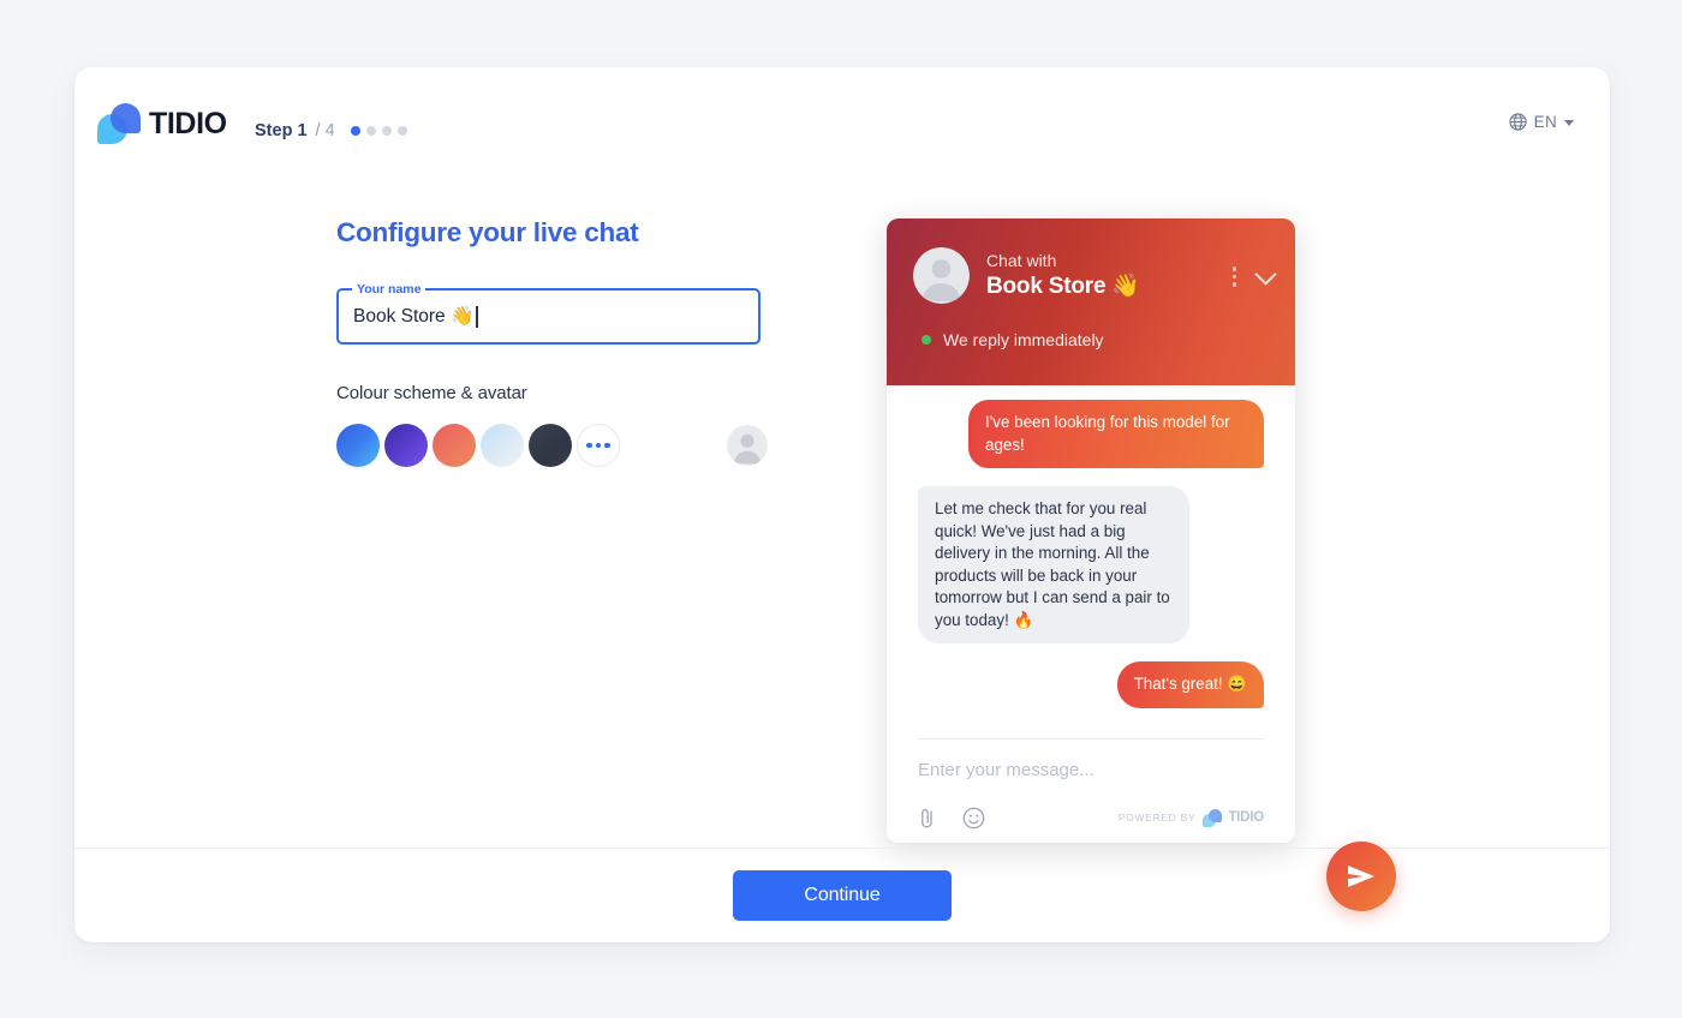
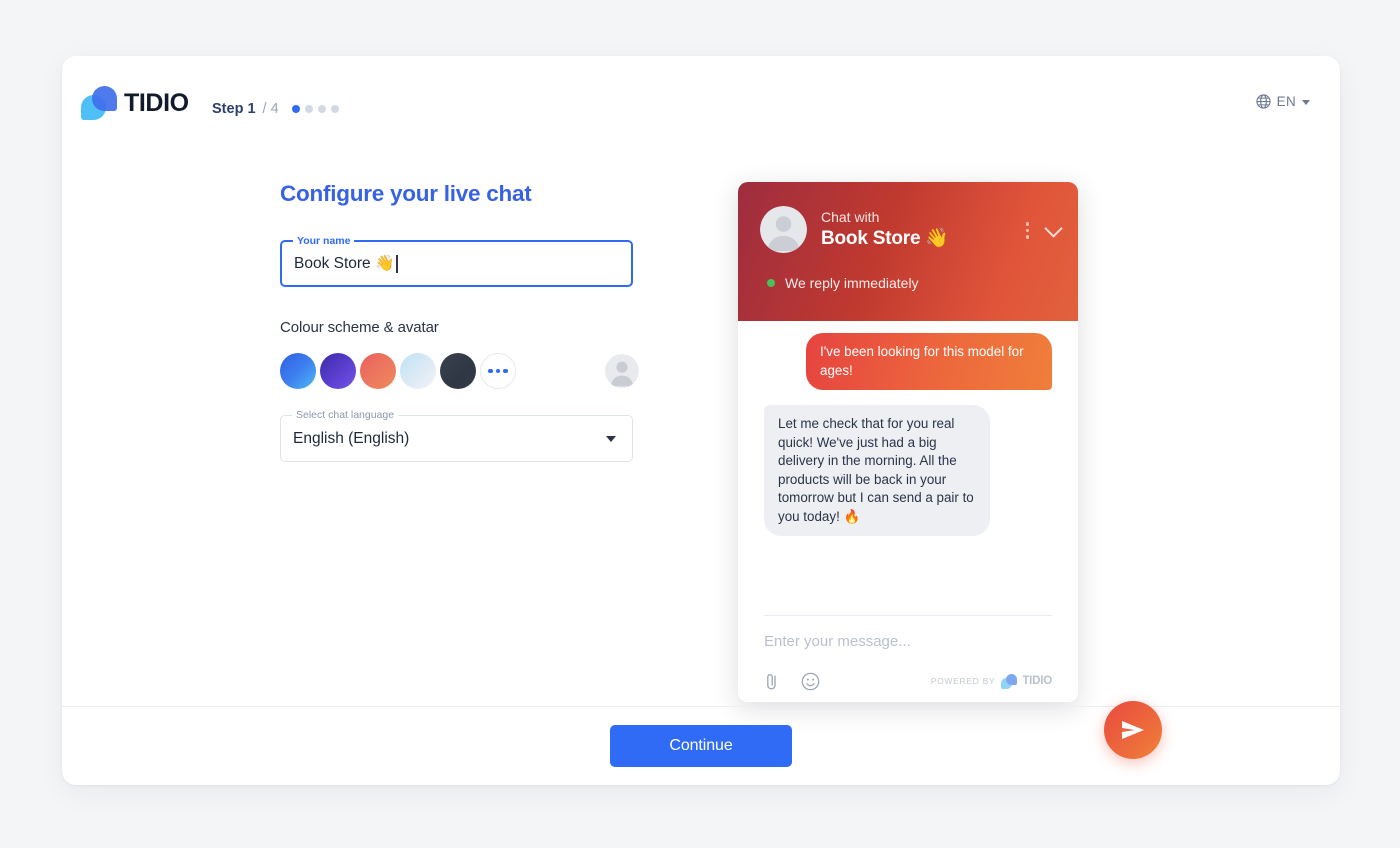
  TIDIO
  Step 1
  / 4
  EN
  Configure your live chat
  Your name
  Book Store 👋
  Colour scheme & avatar
+ Select chat language
+ English (English)
  Chat with
  Book Store 👋
  We reply immediately
  I've been looking for this model for ages!
  Let me check that for you real quick! We've just had a big delivery in the morning. All the products will be back in your tomorrow but I can send a pair to you today! 🔥
- That's great! 😄
  Enter your message...
  POWERED BY
  TIDIO
  Continue
